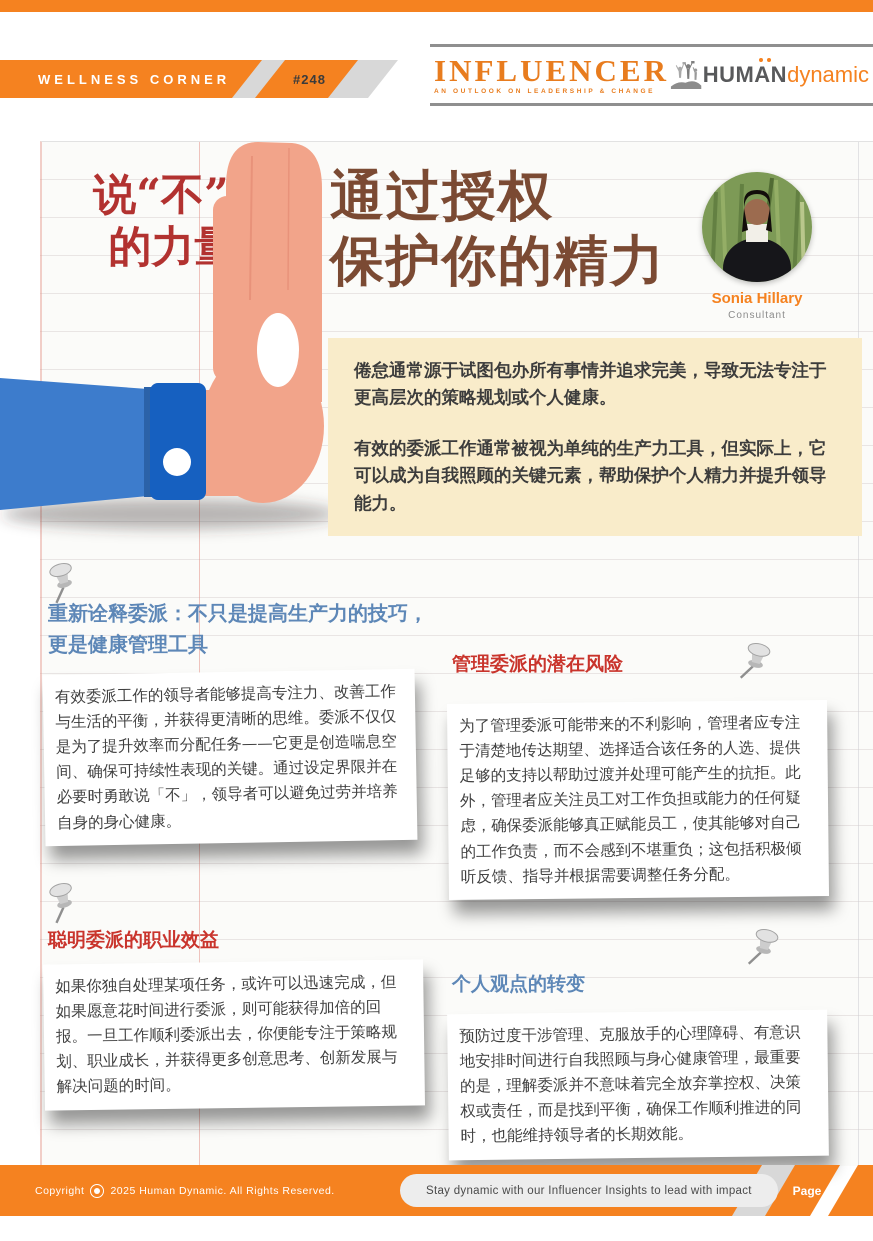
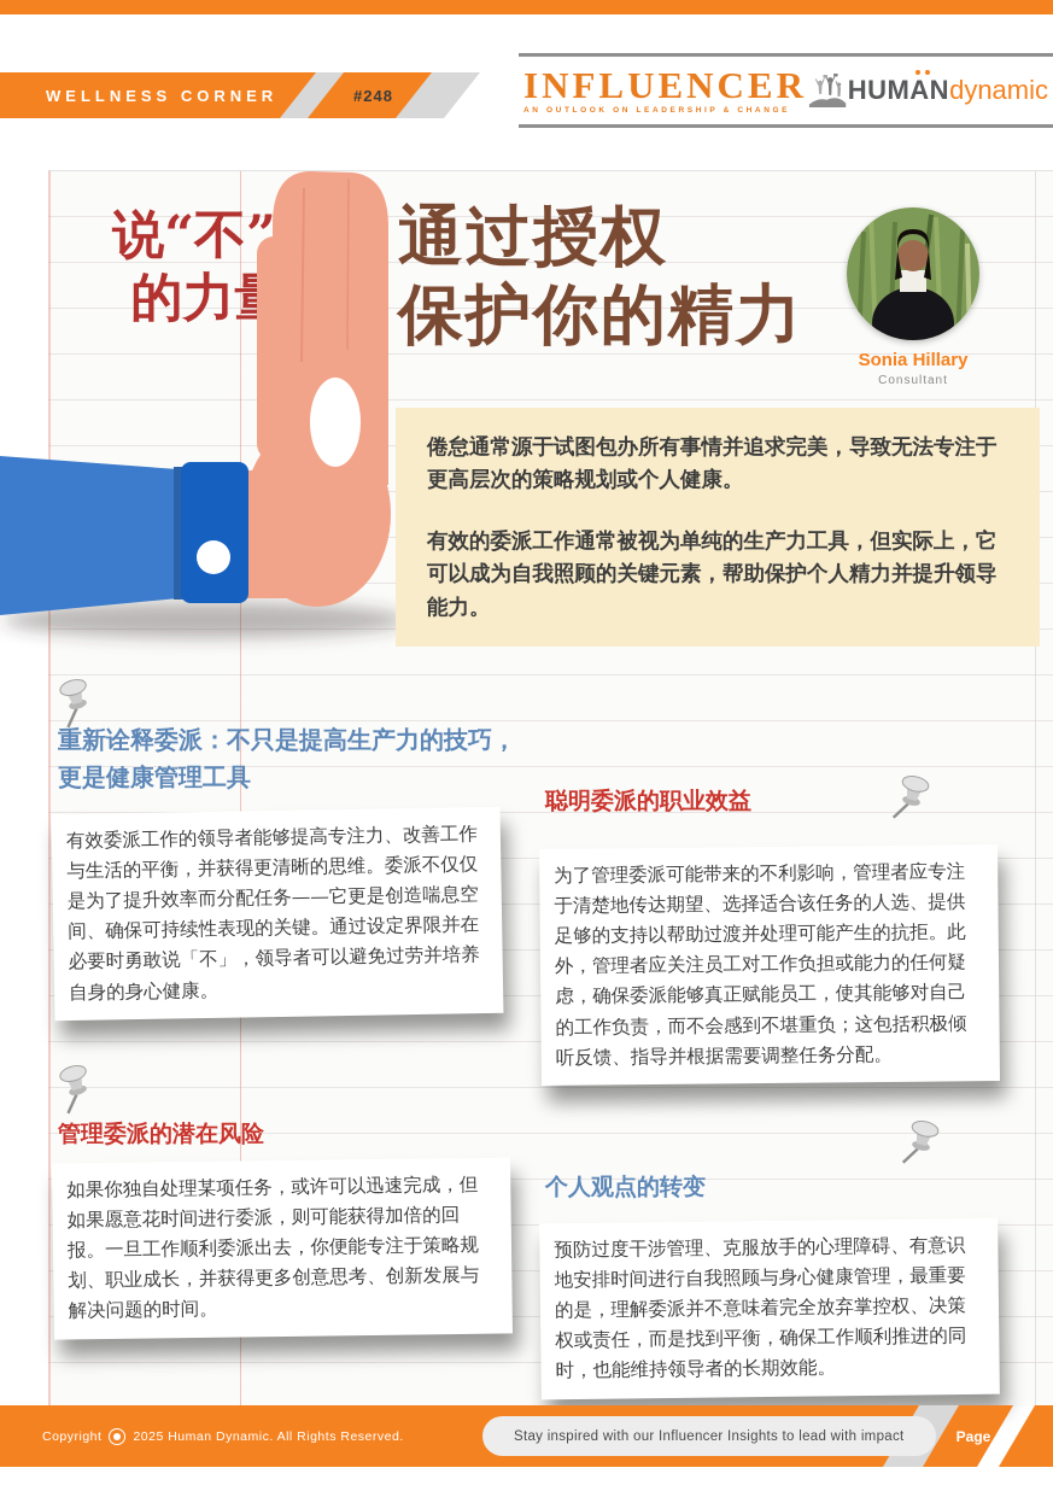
  WELLNESS CORNER
  #248
  INFLUENCER
  HUMAN
  dynamic
  说“不”
  通过授权
  保护你的精力
  Sonia Hillary
  Consultant
  倦怠通常源于试图包办所有事情并追求完美，导致无法专注于更高层次的策略规划或个人健康。
  有效的委派工作通常被视为单纯的生产力工具，但实际上，它可以成为自我照顾的关键元素，帮助保护个人精力并提升领导能力。
  重新诠释委派：不只是提高生产力的技巧，更是健康管理工具
  有效委派工作的领导者能够提高专注力、改善工作与生活的平衡，并获得更清晰的思维。委派不仅仅是为了提升效率而分配任务——它更是创造喘息空间、确保可持续性表现的关键。通过设定界限并在必要时勇敢说「不」，领导者可以避免过劳并培养自身的身心健康。
- 管理委派的潜在风险
+ 聪明委派的职业效益
  为了管理委派可能带来的不利影响，管理者应专注于清楚地传达期望、选择适合该任务的人选、提供足够的支持以帮助过渡并处理可能产生的抗拒。此外，管理者应关注员工对工作负担或能力的任何疑虑，确保委派能够真正赋能员工，使其能够对自己的工作负责，而不会感到不堪重负；这包括积极倾听反馈、指导并根据需要调整任务分配。
- 聪明委派的职业效益
+ 管理委派的潜在风险
  如果你独自处理某项任务，或许可以迅速完成，但如果愿意花时间进行委派，则可能获得加倍的回报。一旦工作顺利委派出去，你便能专注于策略规划、职业成长，并获得更多创意思考、创新发展与解决问题的时间。
  个人观点的转变
  预防过度干涉管理、克服放手的心理障碍、有意识地安排时间进行自我照顾与身心健康管理，最重要的是，理解委派并不意味着完全放弃掌控权、决策权或责任，而是找到平衡，确保工作顺利推进的同时，也能维持领导者的长期效能。
  Copyright
  2025 Human Dynamic. All Rights Reserved.
- Stay dynamic with our Influencer Insights to lead with impact
+ Stay inspired with our Influencer Insights to lead with impact
  Page 4
